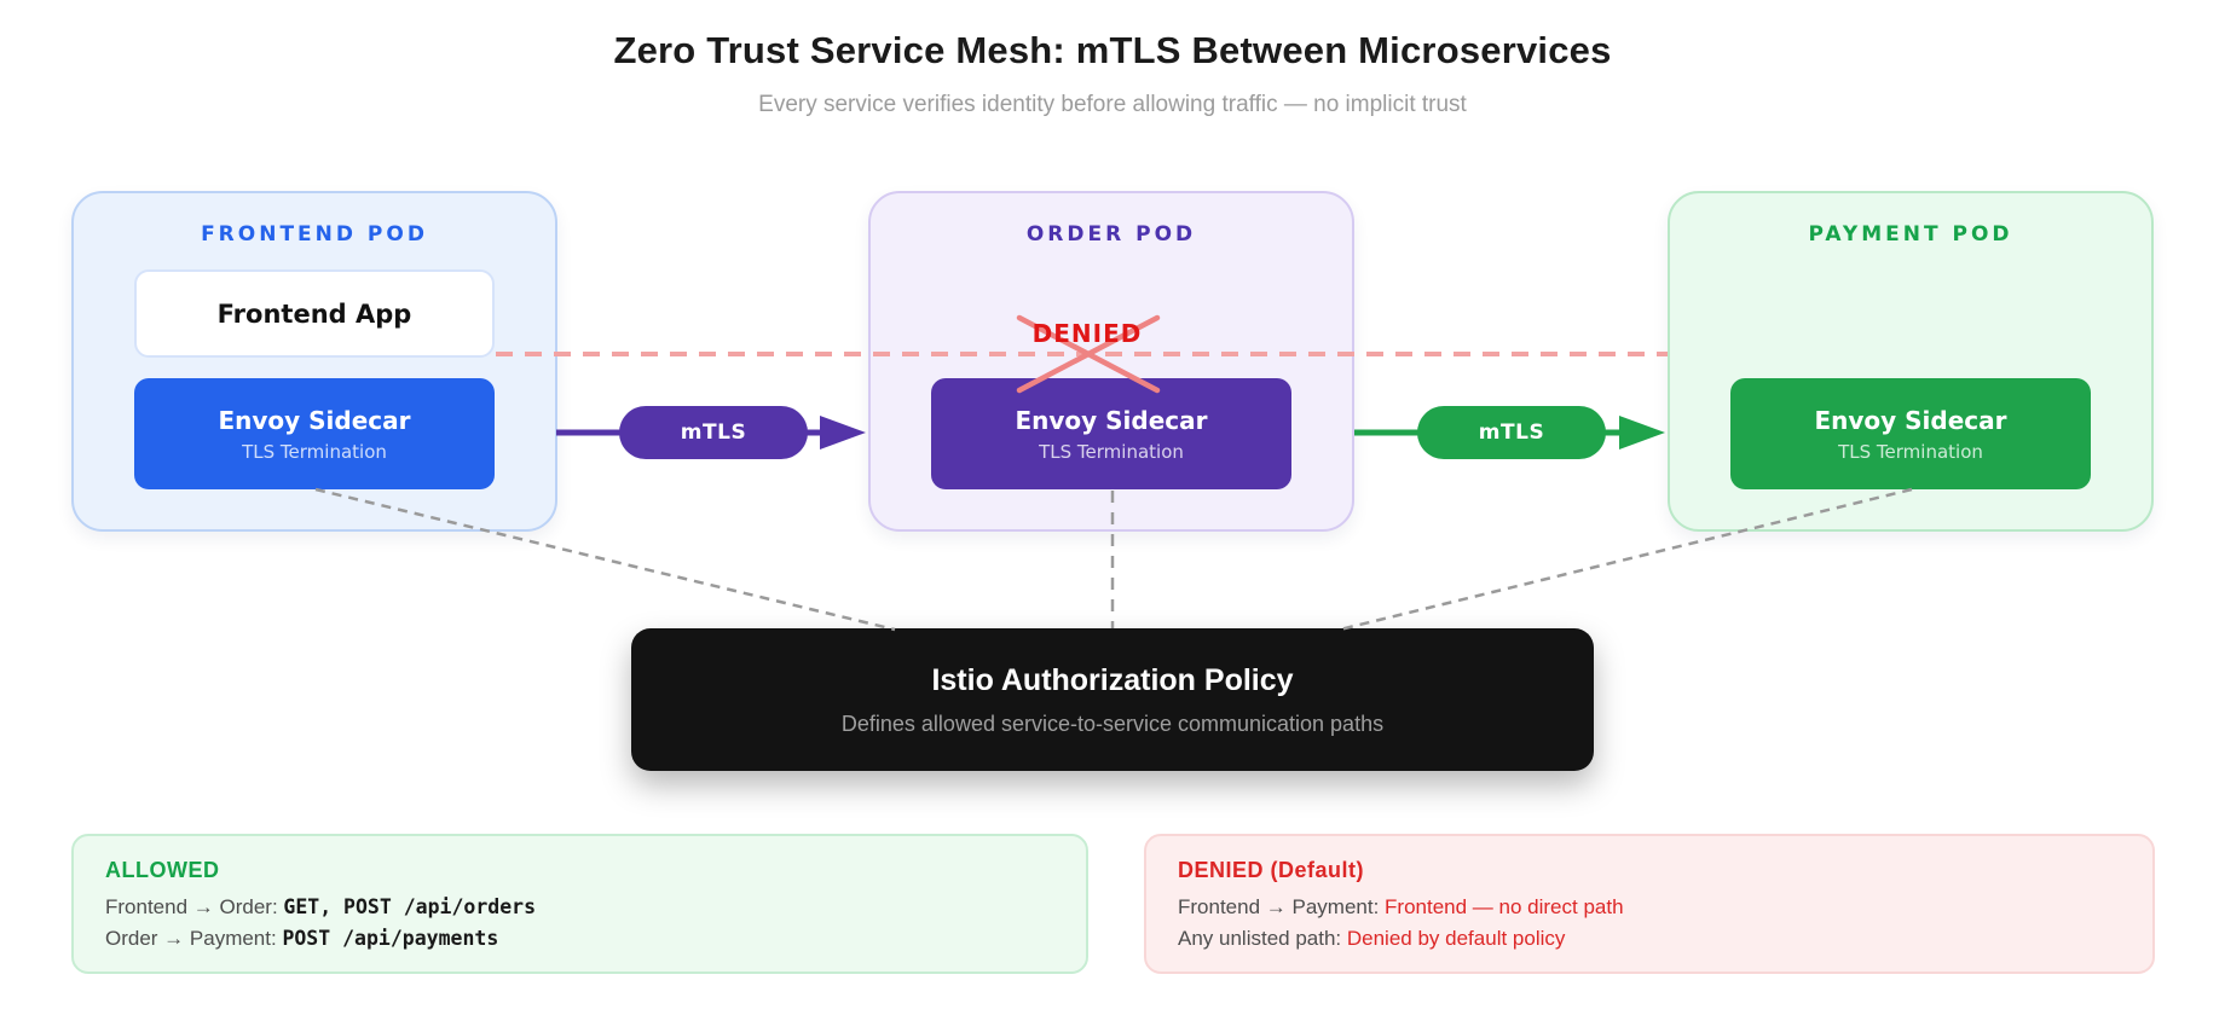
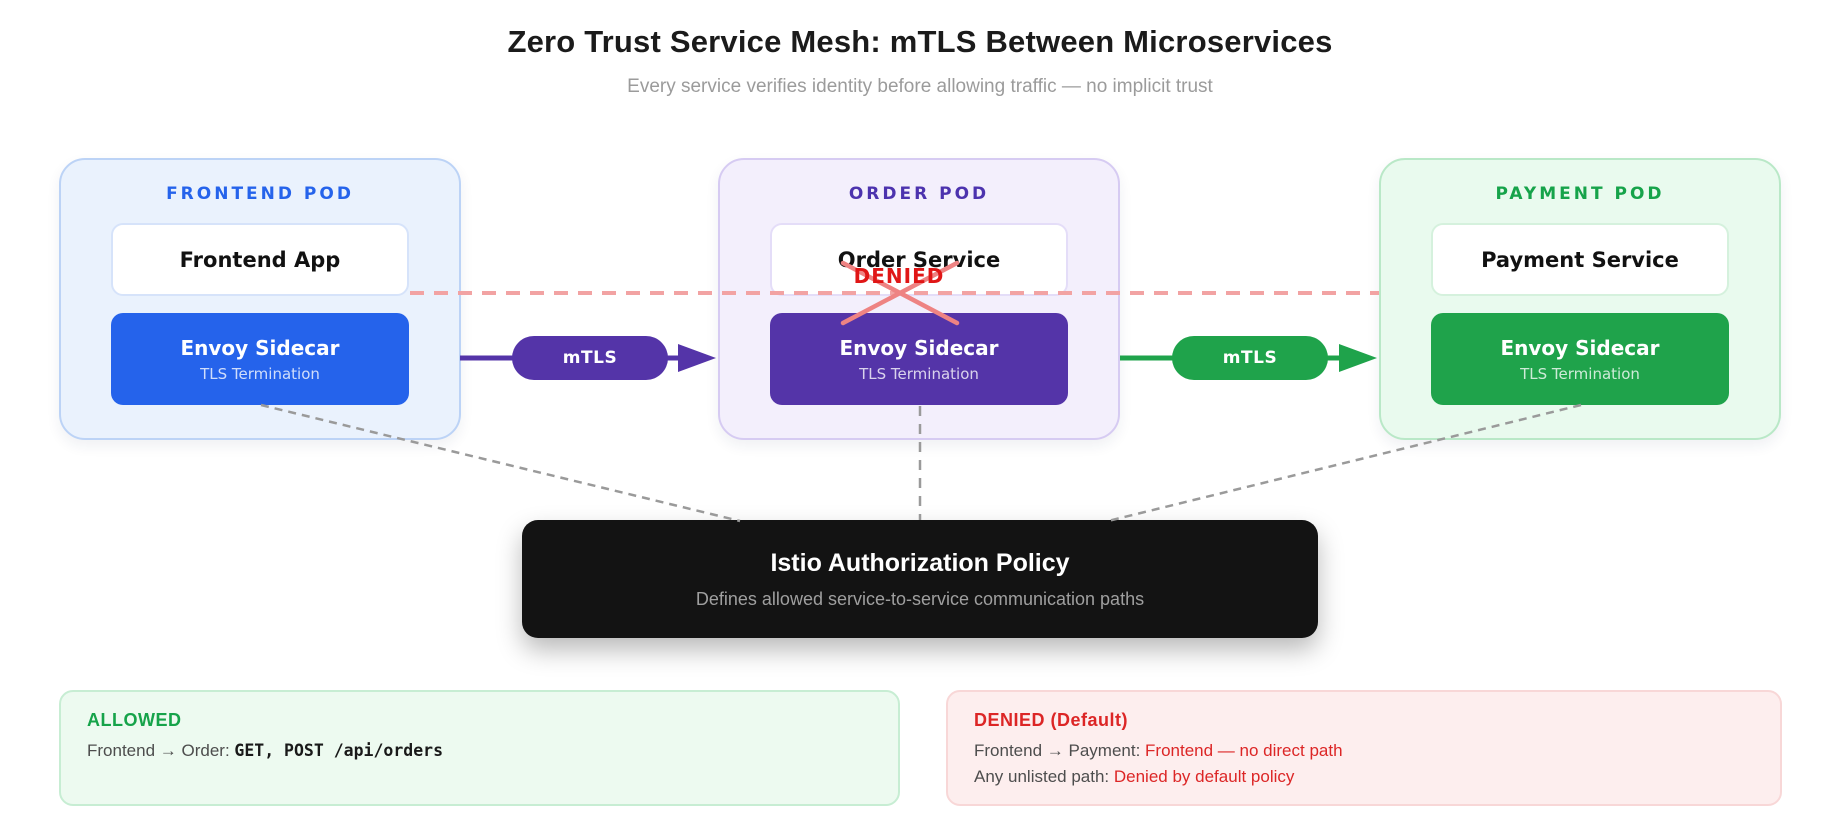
  Zero Trust Service Mesh: mTLS Between Microservices
  Every service verifies identity before allowing traffic — no implicit trust
  FRONTEND POD
  Frontend App
  Envoy Sidecar
  TLS Termination
  ORDER POD
+ Order Service
  Envoy Sidecar
  TLS Termination
  PAYMENT POD
+ Payment Service
  Envoy Sidecar
  TLS Termination
  mTLS
  mTLS
  DENIED
  Istio Authorization Policy
  Defines allowed service-to-service communication paths
  ALLOWED
  Frontend → Order: GET, POST /api/orders
- Order → Payment: POST /api/payments
  DENIED (Default)
  Frontend → Payment: Frontend — no direct path
  Any unlisted path: Denied by default policy
